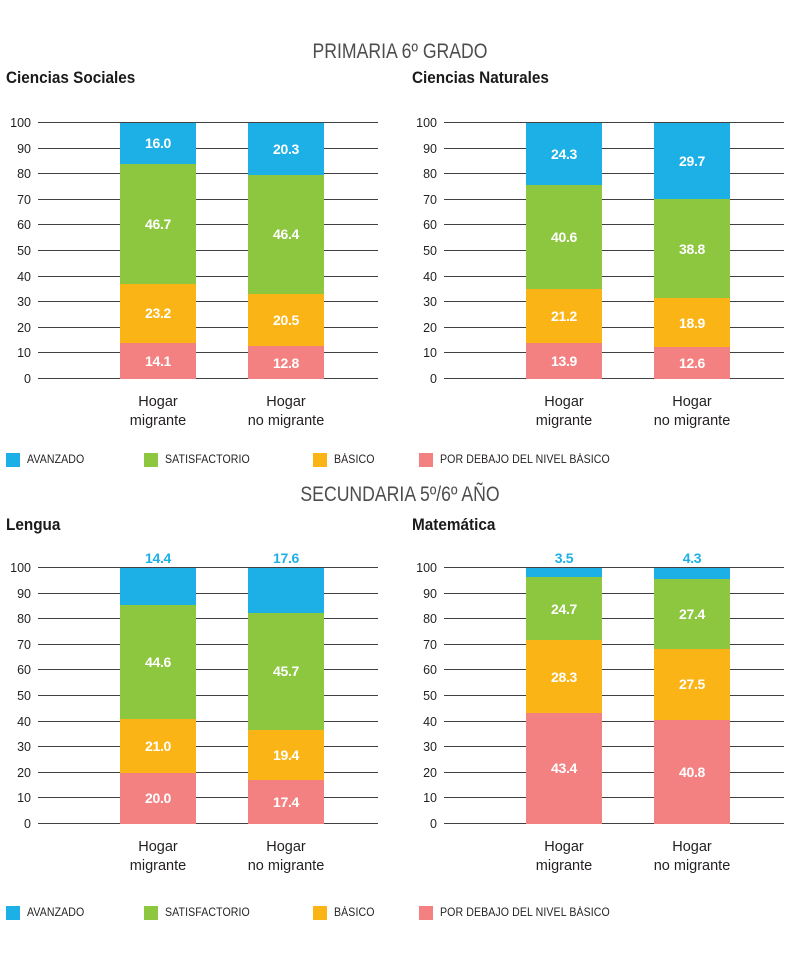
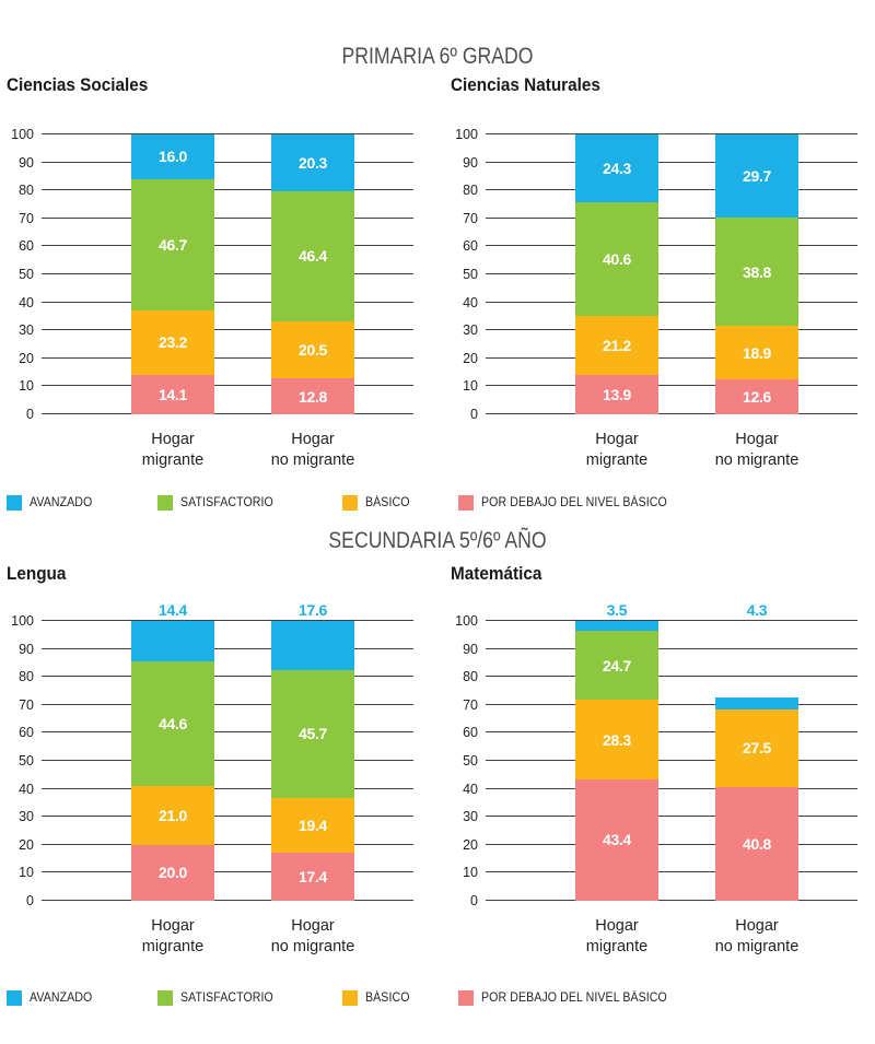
  PRIMARIA 6º GRADO
  SECUNDARIA 5º/6º AÑO
  Ciencias Sociales
  Ciencias Naturales
  Lengua
  Matemática
  0
  10
  20
  30
  40
  50
  60
  70
  80
  90
  100
  14.1
  23.2
  46.7
  16.0
  12.8
  20.5
  46.4
  20.3
  Hogar
  migrante
  Hogar
  no migrante
  0
  10
  20
  30
  40
  50
  60
  70
  80
  90
  100
  13.9
  21.2
  40.6
  24.3
  12.6
  18.9
  38.8
  29.7
  Hogar
  migrante
  Hogar
  no migrante
  0
  10
  20
  30
  40
  50
  60
  70
  80
  90
  100
  20.0
  21.0
  44.6
  14.4
  17.4
  19.4
  45.7
  17.6
  Hogar
  migrante
  Hogar
  no migrante
  0
  10
  20
  30
  40
  50
  60
  70
  80
  90
  100
  43.4
  28.3
  24.7
  3.5
  40.8
  27.5
- 27.4
  4.3
  Hogar
  migrante
  Hogar
  no migrante
  AVANZADO
  SATISFACTORIO
  BÁSICO
  POR DEBAJO DEL NIVEL BÁSICO
  AVANZADO
  SATISFACTORIO
  BÁSICO
  POR DEBAJO DEL NIVEL BÁSICO
